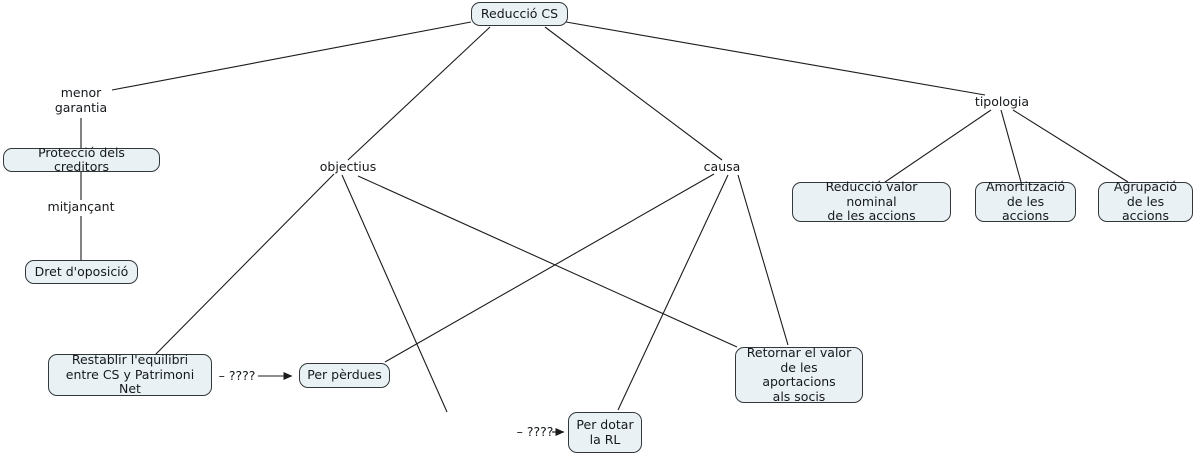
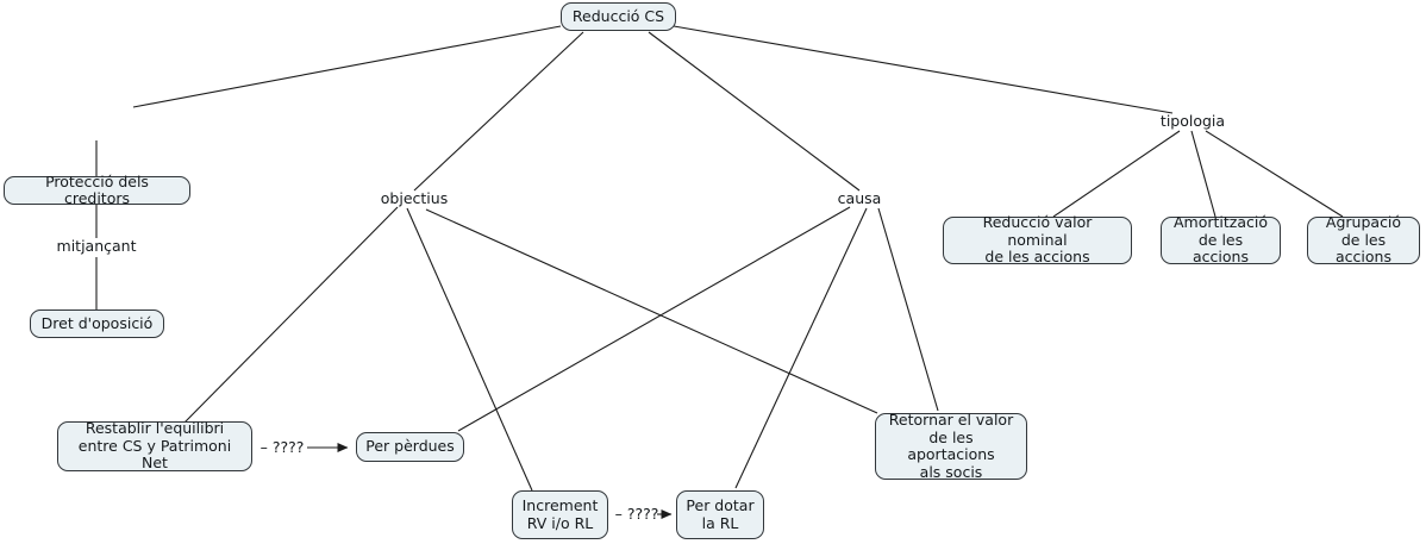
  Reducció CS
  Protecció dels creditors
  Dret d'oposició
  Reducció valor nominal
  de les accions
  Amortització
  de les accions
  Agrupació
  de les accions
  Restablir l'equilibri
  entre CS y Patrimoni Net
  Per pèrdues
+ Increment
+ RV i/o RL
  Per dotar
  la RL
  Retornar el valor
  de les aportacions
  als socis
- menor
- garantia
  mitjançant
  objectius
  causa
  tipologia
  – ????
  – ????
